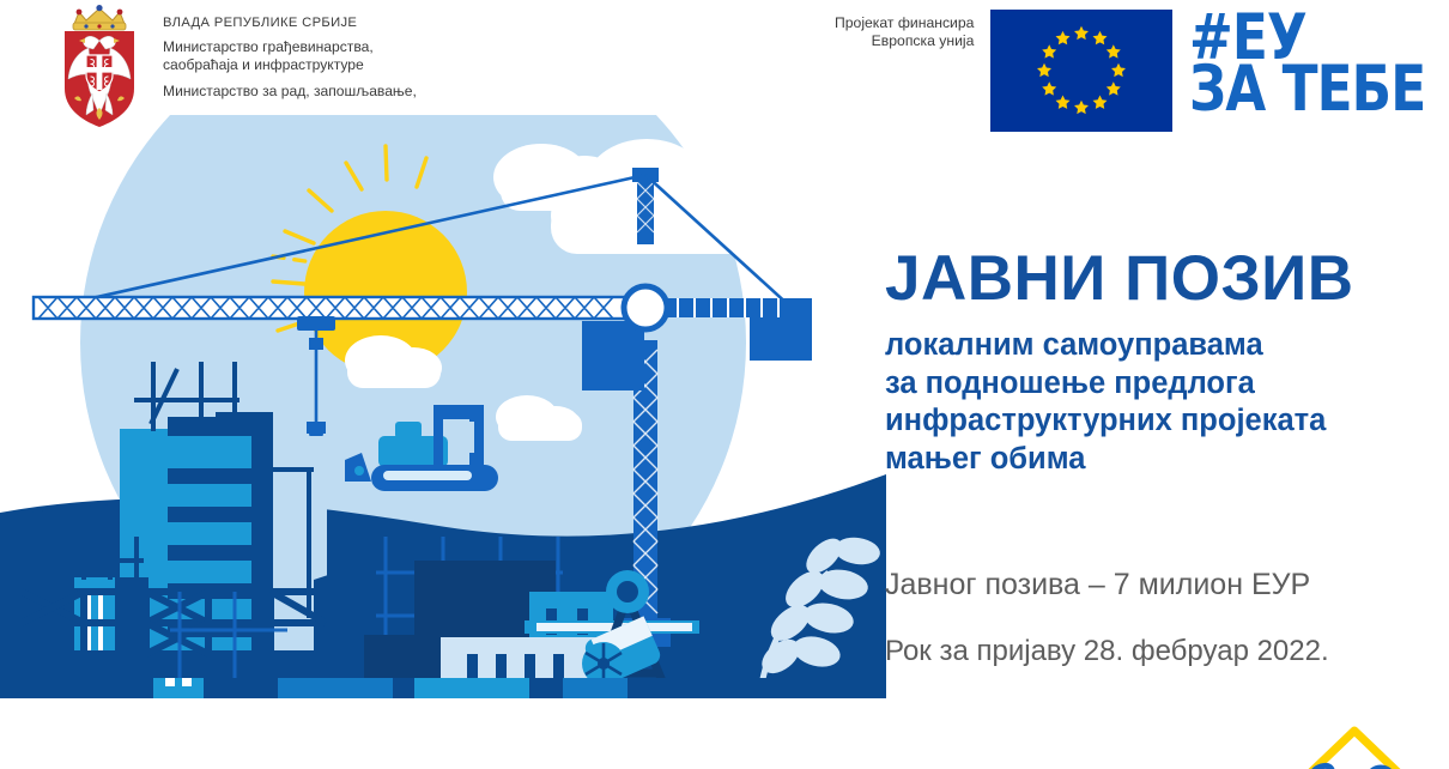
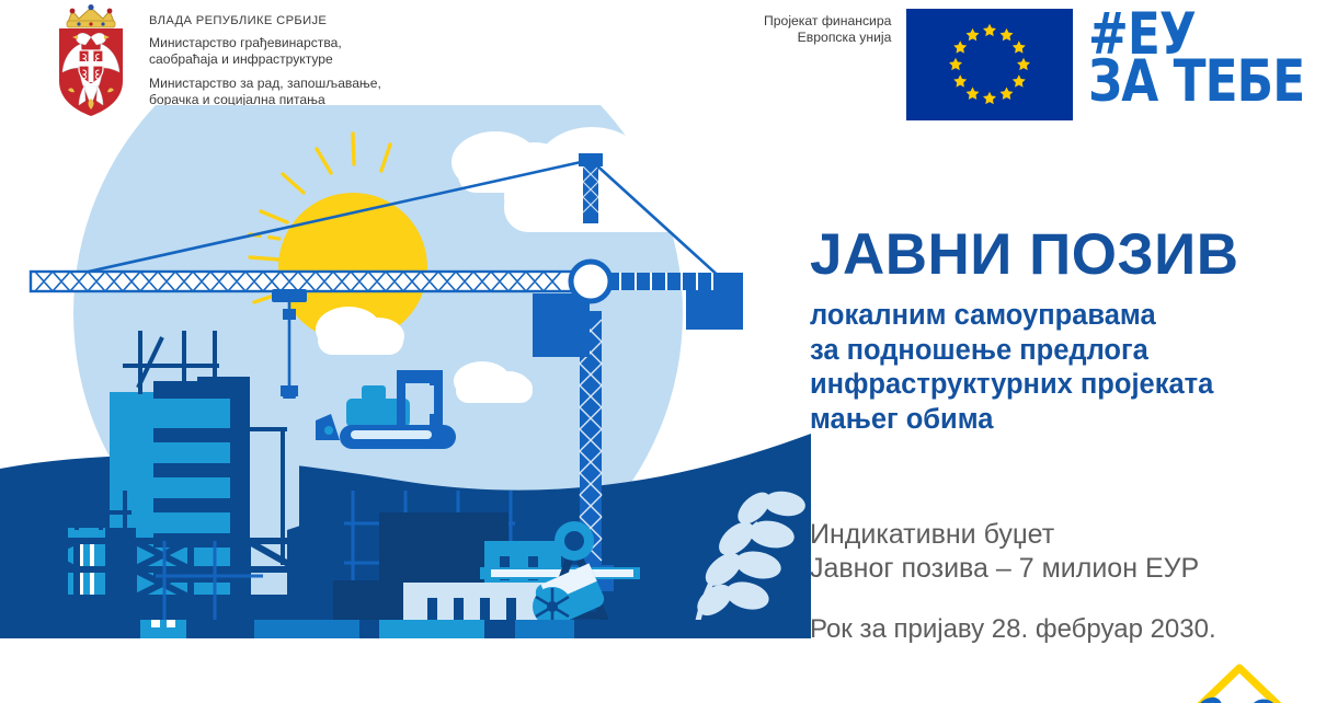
  ВЛАДА РЕПУБЛИКЕ СРБИЈЕ
  Министарство грађевинарства,
  саобраћаја и инфраструктуре
  Министарство за рад, запошљавање,
+ борачка и социјална питања
  Пројекат финансира
  Европска унија
  #ЕУ
  ЗА ТЕБЕ
  ЈАВНИ ПОЗИВ
  локалним самоуправама
  за подношење предлога
  инфраструктурних пројеката
  мањег обима
+ Индикативни буџет
  Јавног позива – 7 милион ЕУР
- Рок за пријаву 28. фебруар 2022.
+ Рок за пријаву 28. фебруар 2030.
